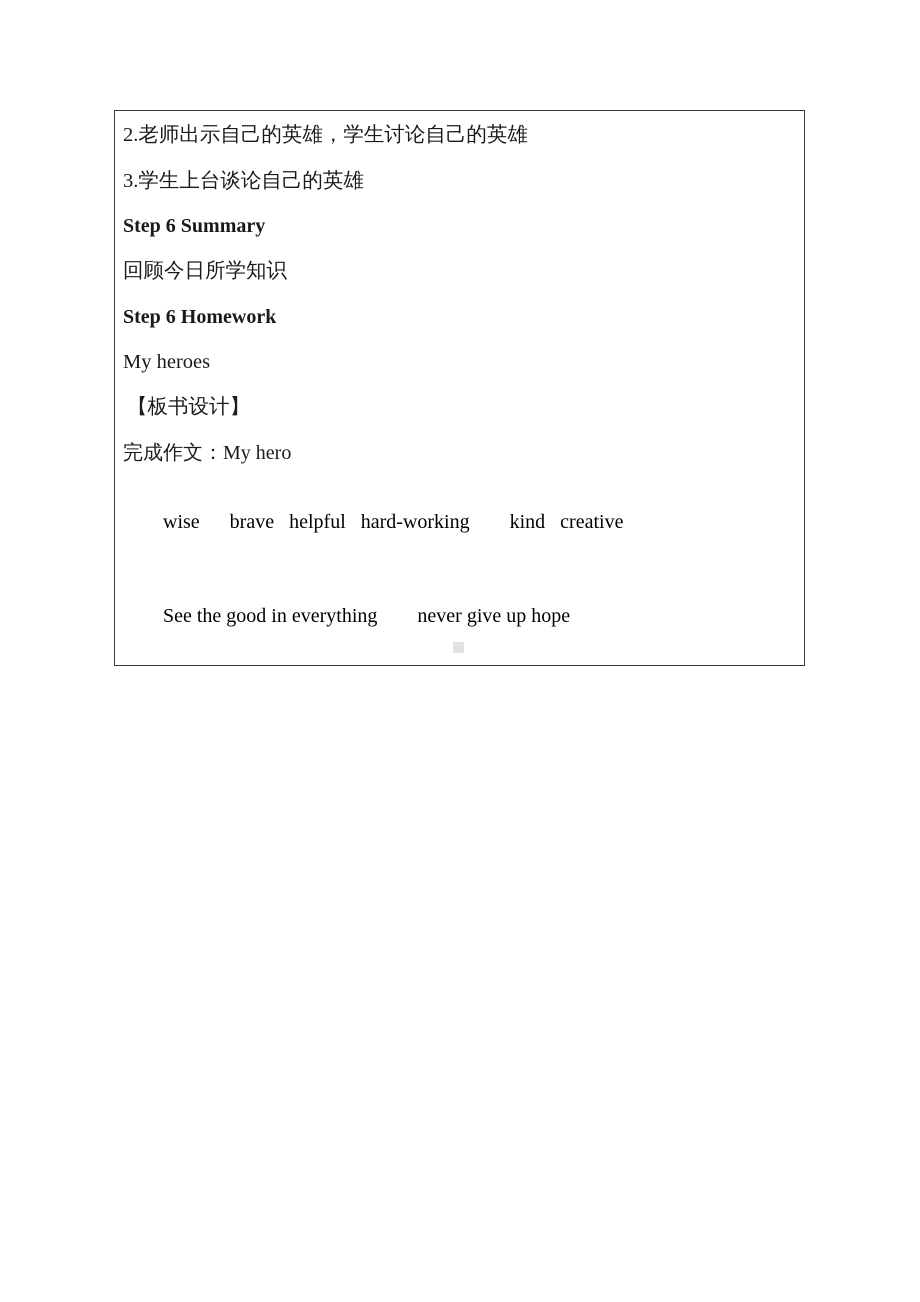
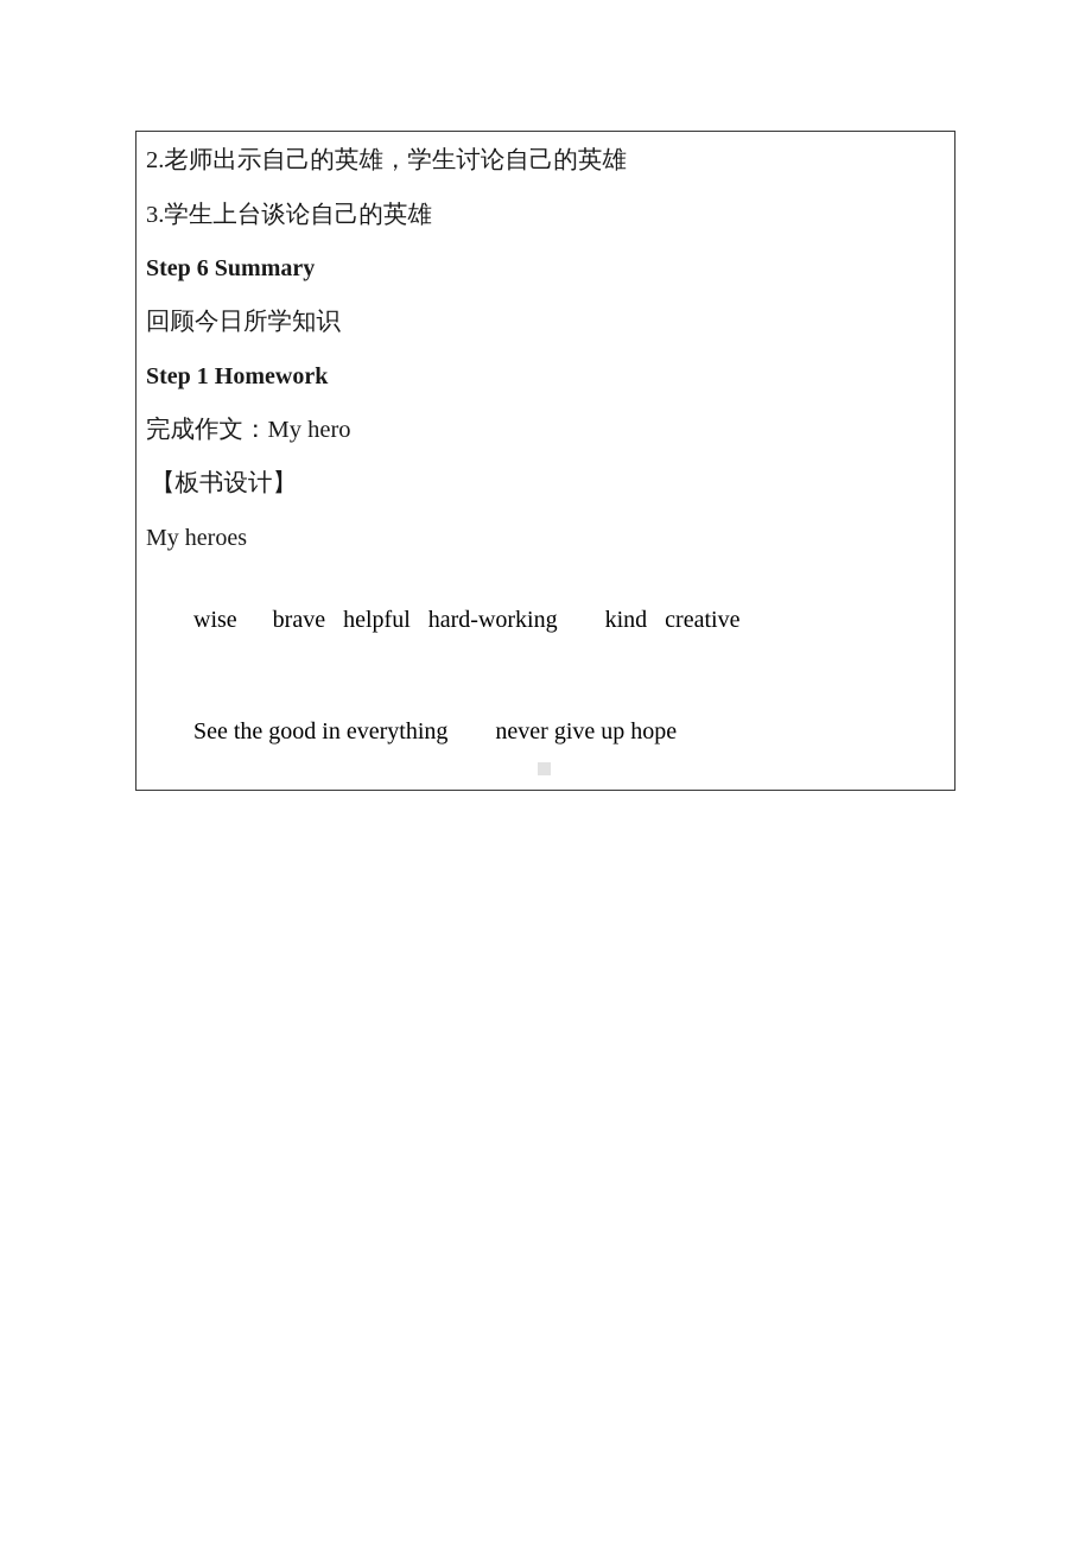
  2.老师出示自己的英雄，学生讨论自己的英雄
  3.学生上台谈论自己的英雄
  Step 6 Summary
  回顾今日所学知识
- Step 6 Homework
+ Step 1 Homework
- My heroes
+ 完成作文：My hero
  【板书设计】
- 完成作文：My hero
+ My heroes
  wise brave helpful hard-working kind creative
  See the good in everything never give up hope
